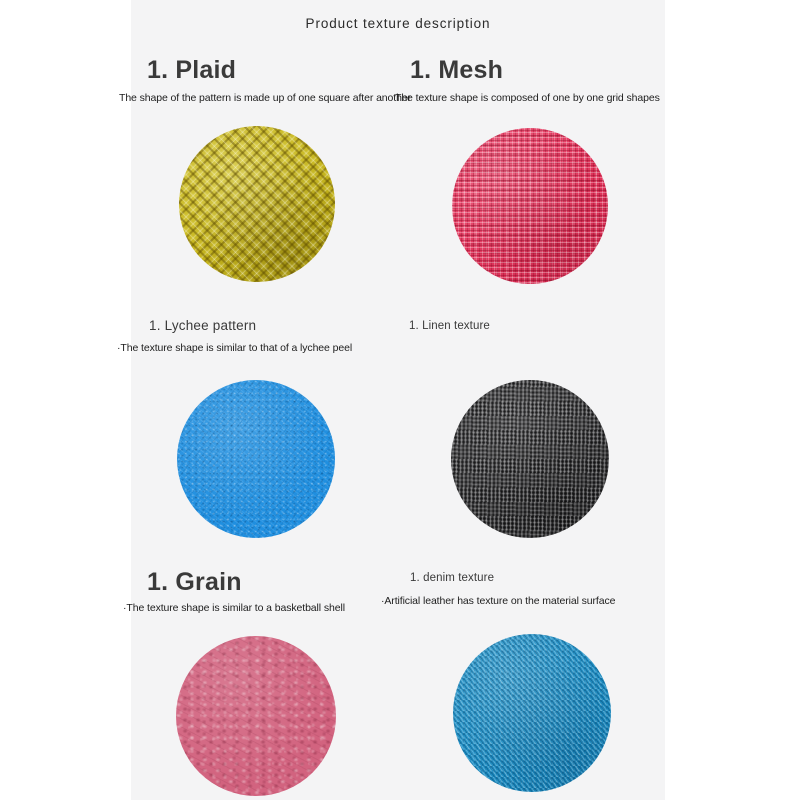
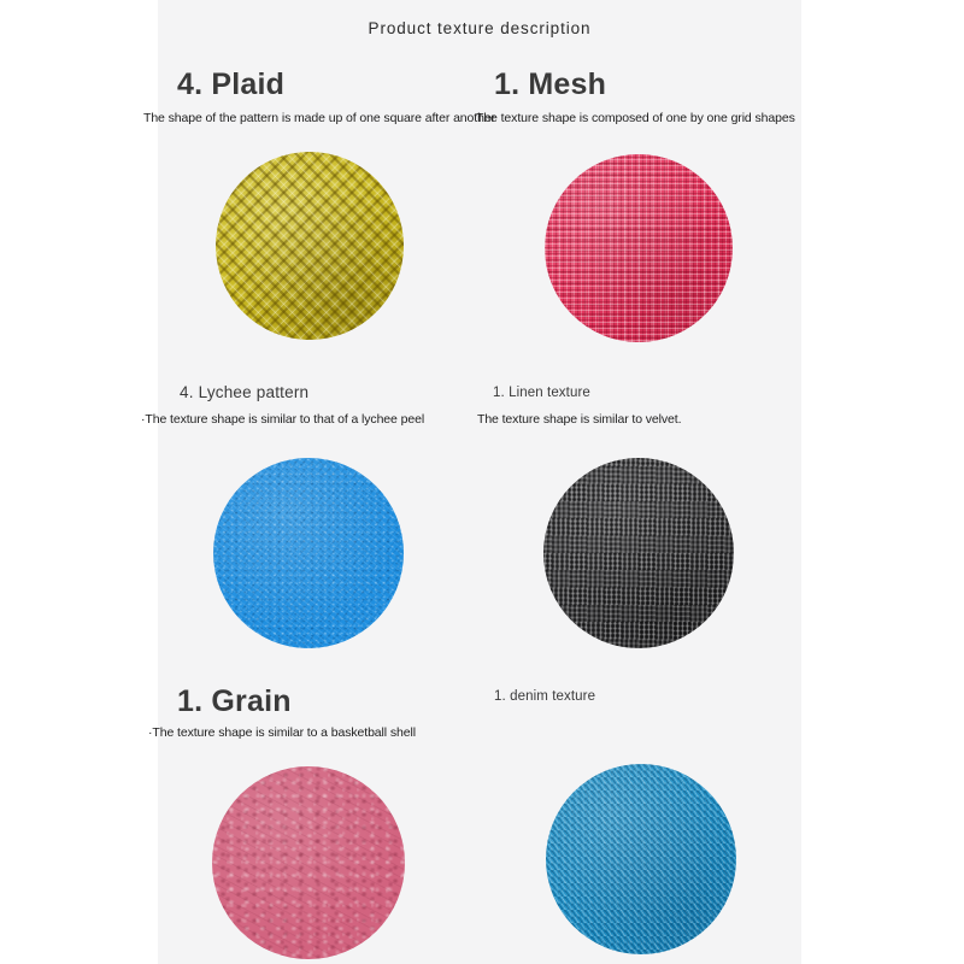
  Product texture description
- 1. Plaid
+ 4. Plaid
  The shape of the pattern is made up of one square after anot
  1. Mesh
  The texture shape is composed of one by one grid shapes
- 1. Lychee pattern
+ 4. Lychee pattern
  ·The texture shape is similar to that of a lychee peel
  1. Linen texture
+ The texture shape is similar to velvet.
  1. Grain
  ·The texture shape is similar to a basketball shell
  1. denim texture
- ·Artificial leather has texture on the material surface
